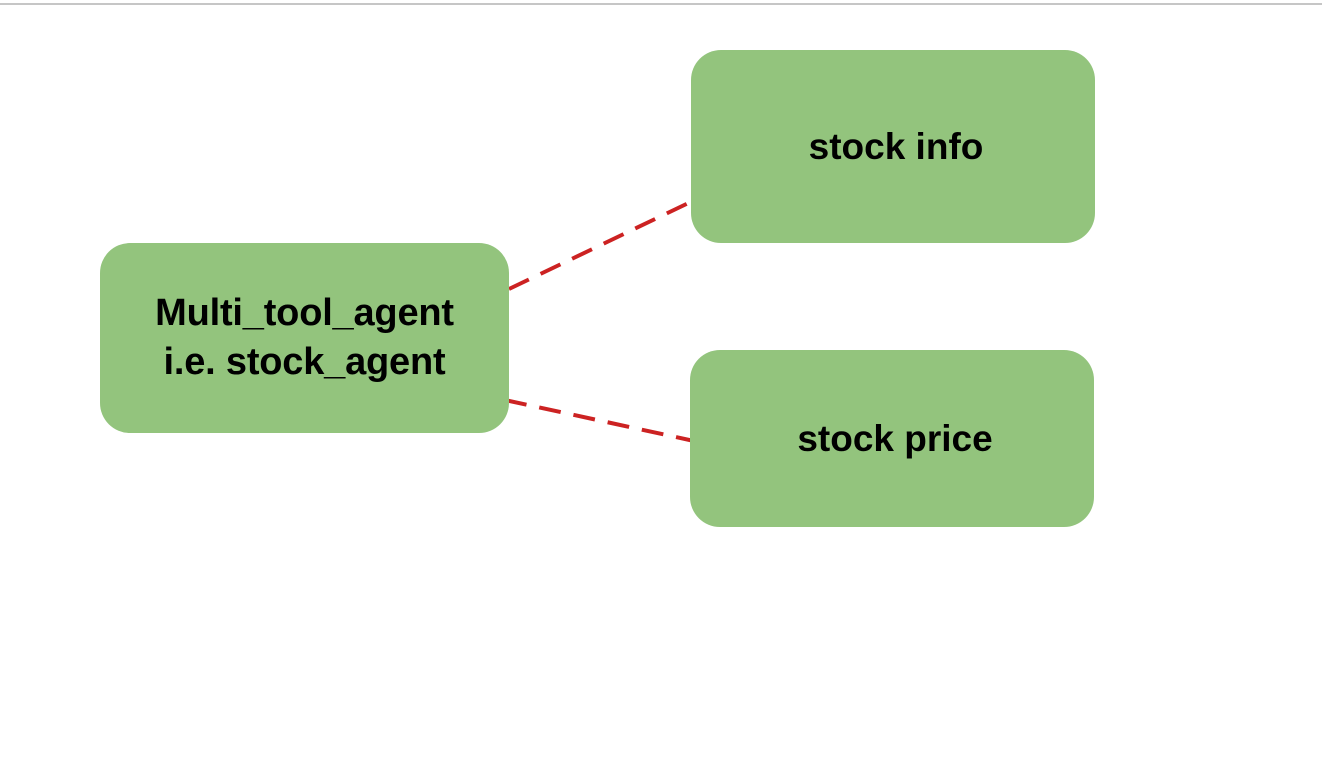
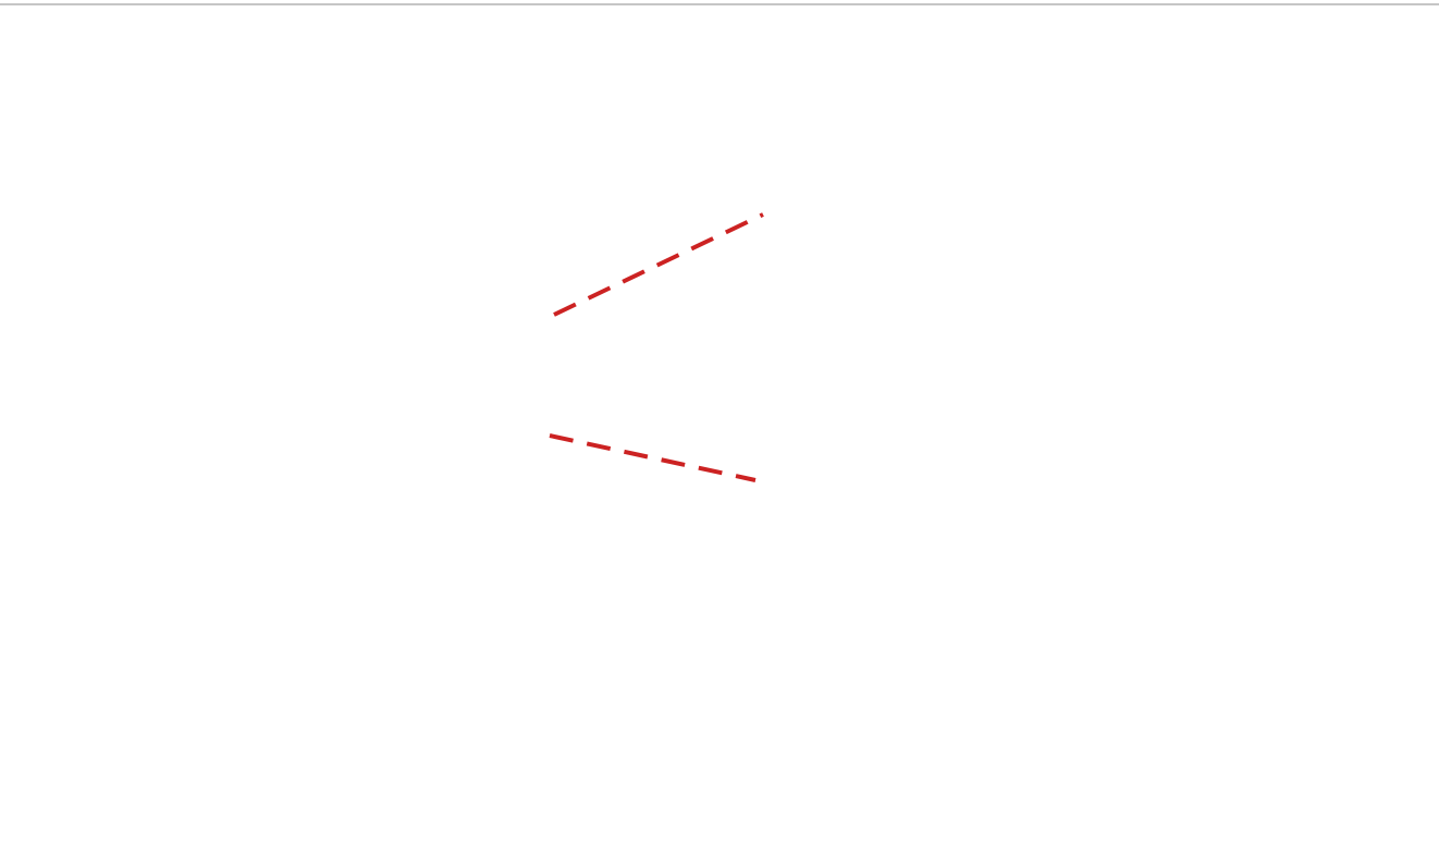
- Multi_tool_agent
- i.e. stock_agent
- stock info
- stock price
